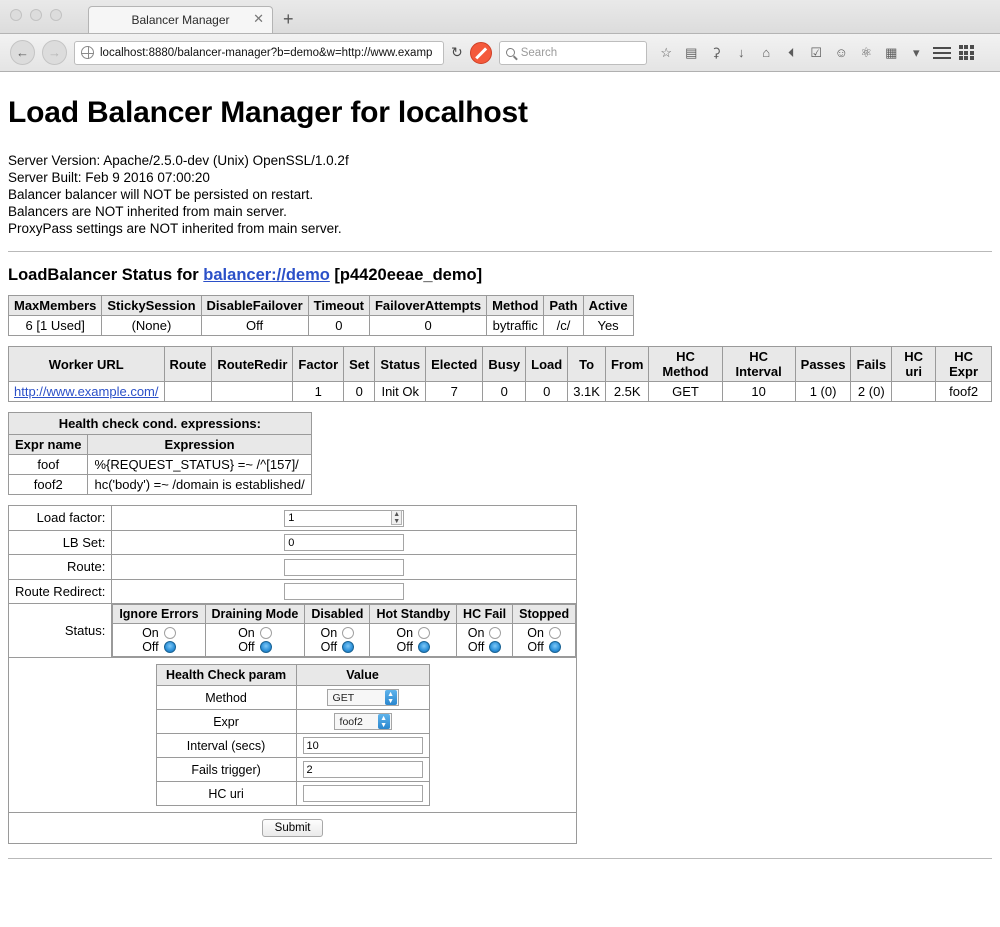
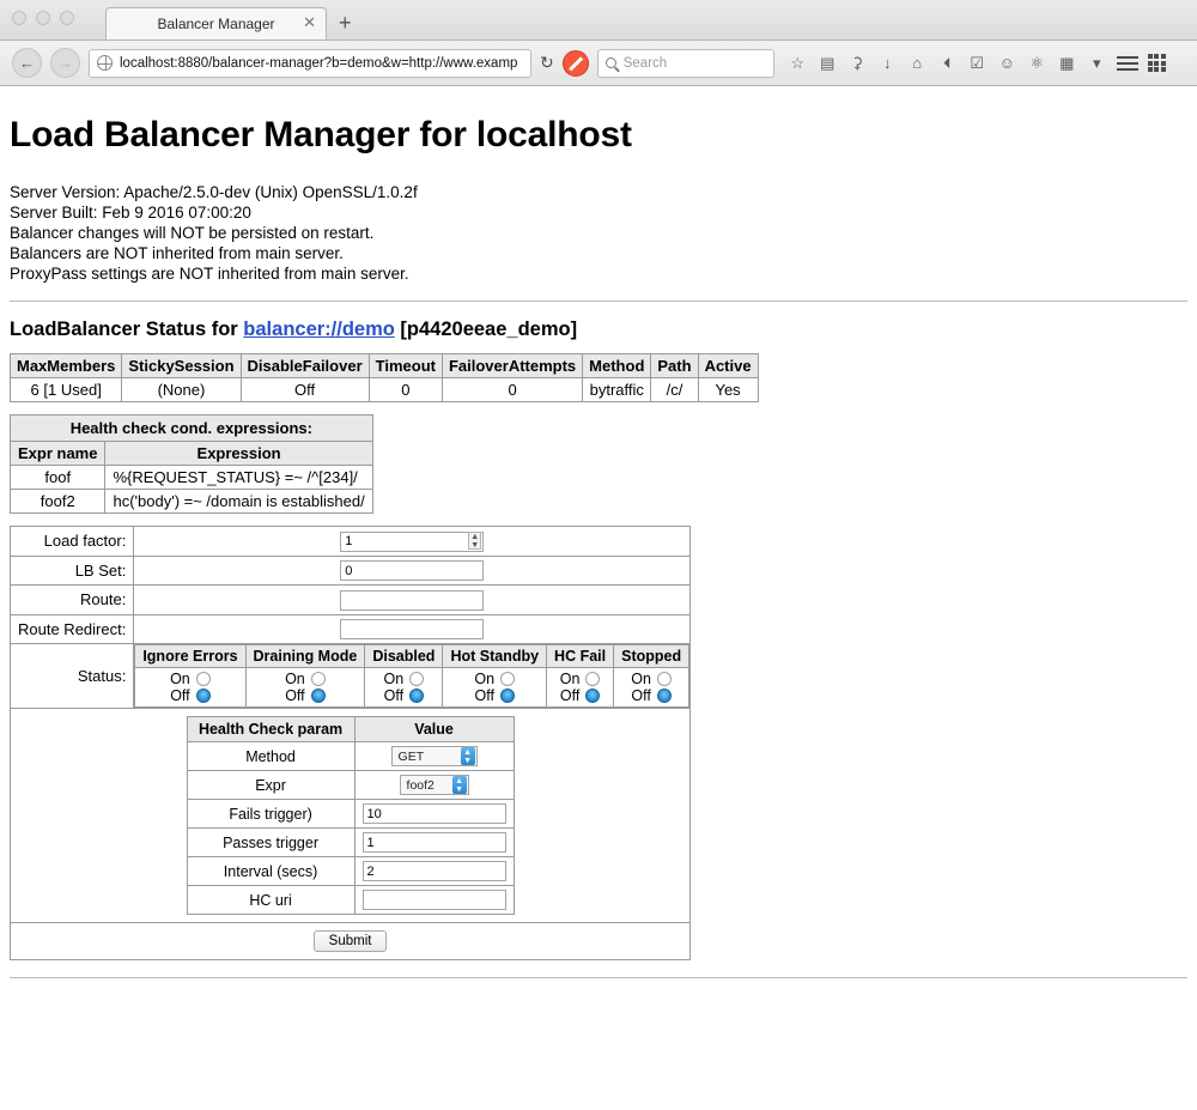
  Balancer Manager
  ✕
  +
  ←
  →
  localhost:8880/balancer-manager?b=demo&w=http://www.examp
  ↻
  Search
  ☆
  ▤
  ⚳
  ↓
  ⌂
  ⏴
  ☑
  ☺
  ⚛
  ▦
  ▾
  Load Balancer Manager for localhost
  Server Version: Apache/2.5.0-dev (Unix) OpenSSL/1.0.2f
  Server Built: Feb 9 2016 07:00:20
- Balancer balancer will NOT be persisted on restart.
+ Balancer changes will NOT be persisted on restart.
  Balancers are NOT inherited from main server.
  ProxyPass settings are NOT inherited from main server.
  LoadBalancer Status for balancer://demo [p4420eeae_demo]
  MaxMembers	StickySession	DisableFailover	Timeout	FailoverAttempts	Method	Path	Active
  6 [1 Used]	(None)	Off	0	0	bytraffic	/c/	Yes
- Worker URL	Route	RouteRedir	Factor	Set	Status	Elected	Busy	Load	To	From	HC Method	HC Interval	Passes	Fails	HC uri	HC Expr
- http://www.example.com/			1	0	Init Ok	7	0	0	3.1K	2.5K	GET	10	1 (0)	2 (0)		foof2
  Health check cond. expressions:
  Expr name	Expression
- foof	%{REQUEST_STATUS} =~ /^[157]/
+ foof	%{REQUEST_STATUS} =~ /^[234]/
  foof2	hc('body') =~ /domain is established/
  Load factor:	1
  LB Set:	0
  Route:
  Route Redirect:
  Status:
  Ignore Errors	Draining Mode	Disabled	Hot Standby	HC Fail	Stopped
  On Off	On Off	On Off	On Off	On Off	On Off
  Health Check param	Value
  Method	GET
  Expr	foof2
- Interval (secs)	10
+ Fails trigger)	10
+ Passes trigger	1
- Fails trigger)	2
+ Interval (secs)	2
  HC uri
  Submit
